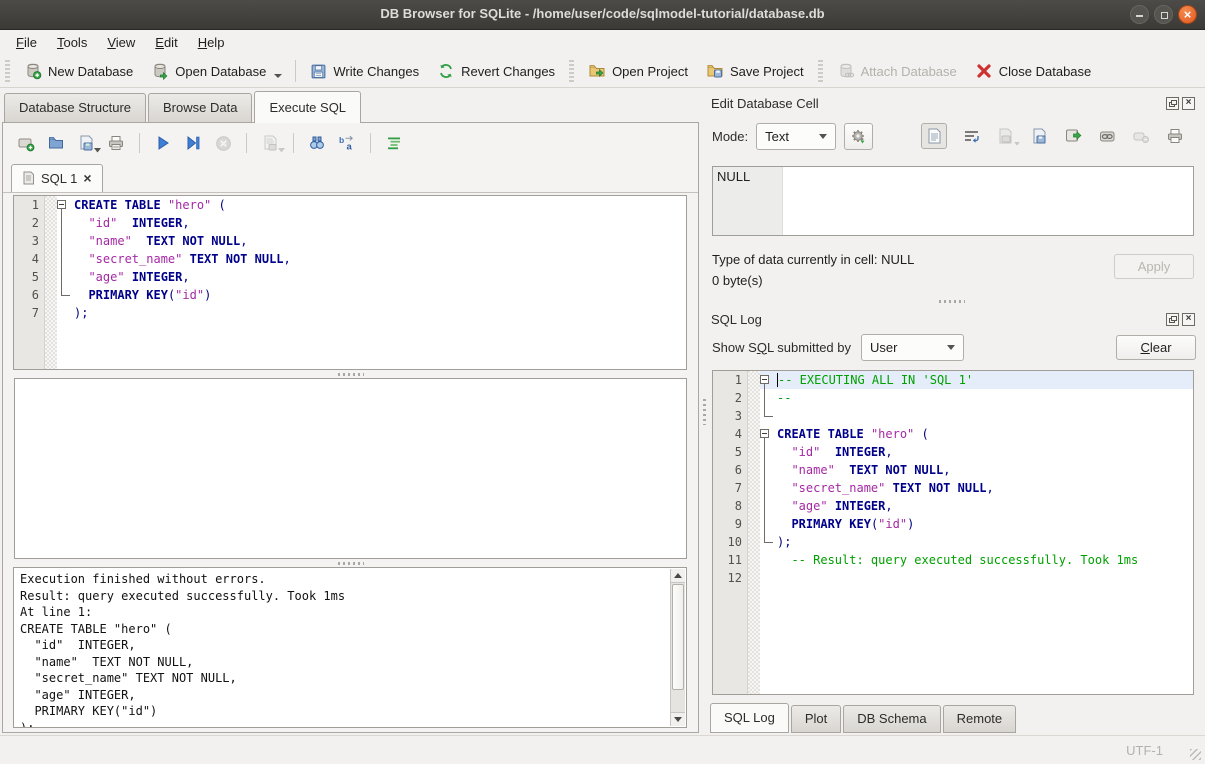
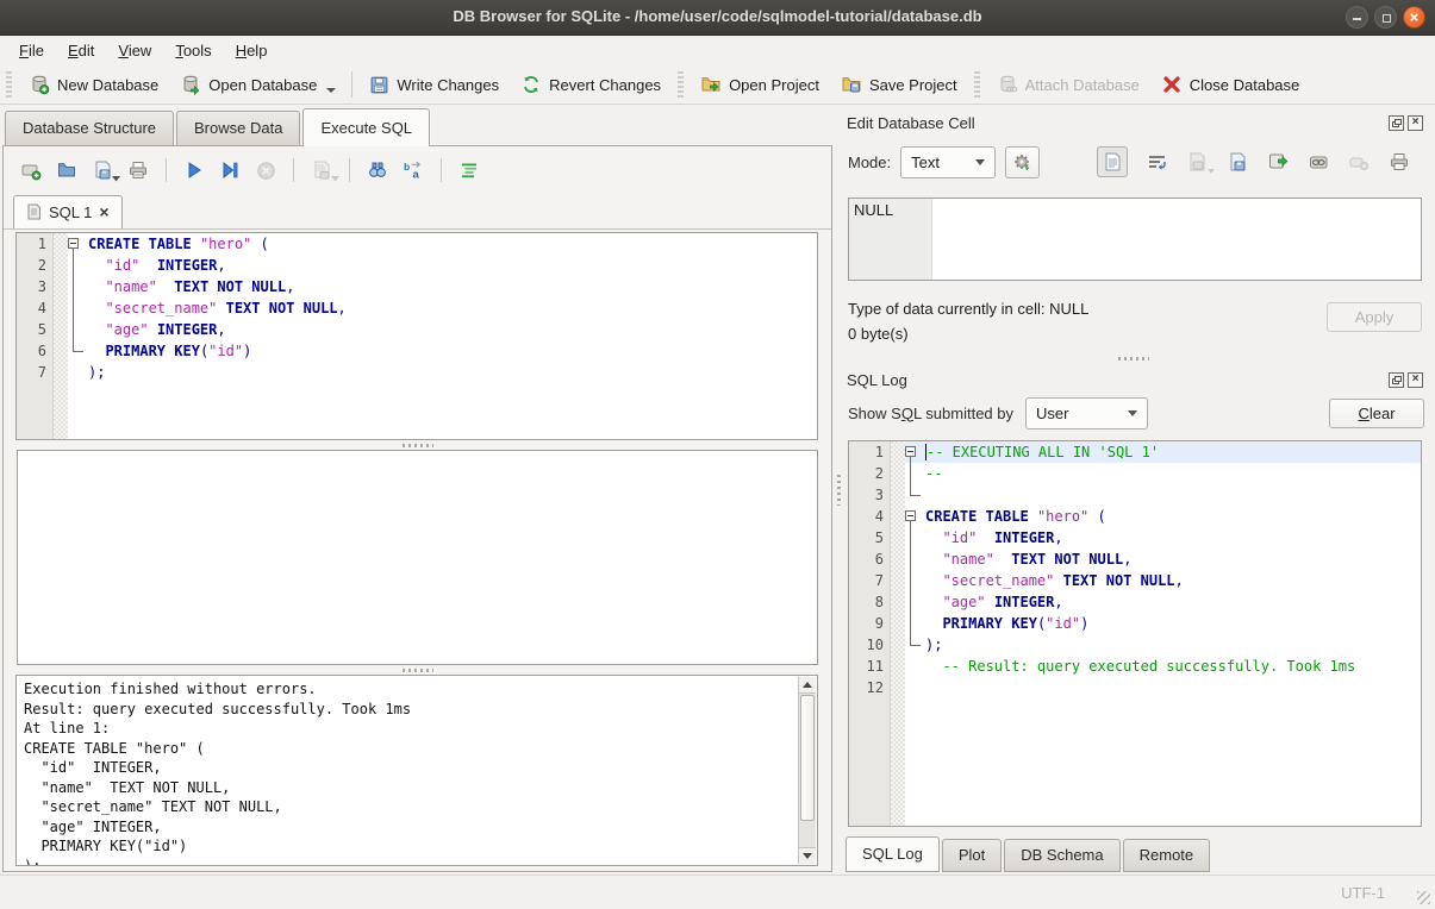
  DB Browser for SQLite - /home/user/code/sqlmodel-tutorial/database.db
  ×
  File
- Tools
+ Edit
  View
- Edit
+ Tools
  Help
  New Database
  Open Database
  Write Changes
  Revert Changes
  Open Project
  Save Project
  Attach Database
  Close Database
  Database Structure
  Browse Data
  Execute SQL
  b
  a
  SQL 1
  ×
  1
  CREATE TABLE "hero" (
  2
  "id" INTEGER,
  3
  "name" TEXT NOT NULL,
  4
  "secret_name" TEXT NOT NULL,
  5
  "age" INTEGER,
  6
  PRIMARY KEY("id")
  7
  );
  Execution finished without errors.
  Result: query executed successfully. Took 1ms
  At line 1:
  CREATE TABLE "hero" (
  "id" INTEGER,
  "name" TEXT NOT NULL,
  "secret_name" TEXT NOT NULL,
  "age" INTEGER,
  PRIMARY KEY("id")
  );
  Edit Database Cell
  ×
  Mode:
  Text
  NULL
  Type of data currently in cell: NULL
  0 byte(s)
  Apply
  SQL Log
  ×
  Show SQL submitted by
  User
  Clear
  1
  -- EXECUTING ALL IN 'SQL 1'
  2
  --
  3
  4
  CREATE TABLE "hero" (
  5
  "id" INTEGER,
  6
  "name" TEXT NOT NULL,
  7
  "secret_name" TEXT NOT NULL,
  8
  "age" INTEGER,
  9
  PRIMARY KEY("id")
  10
  );
  11
  -- Result: query executed successfully. Took 1ms
  12
  SQL Log
  Plot
  DB Schema
  Remote
  UTF-1
